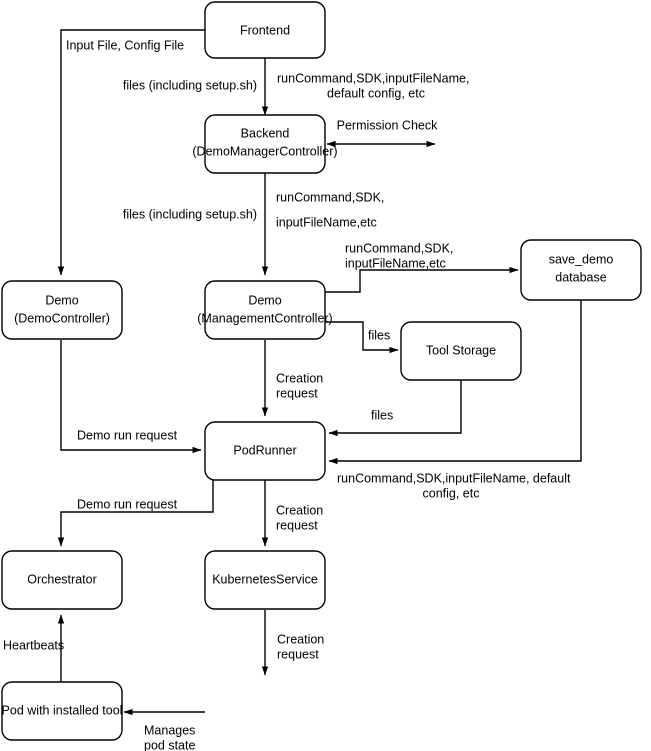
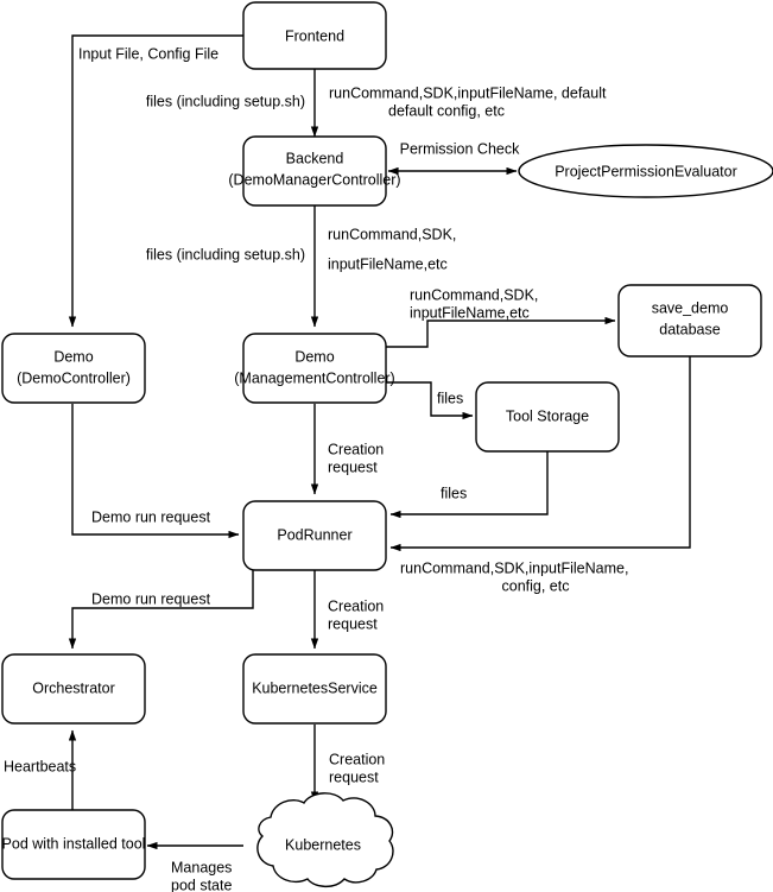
  Input File, Config File
  files (including setup.sh)
- runCommand,SDK,inputFileName,
+ runCommand,SDK,inputFileName, default
  default config, etc
  Permission Check
  runCommand,SDK,
  inputFileName,etc
  files (including setup.sh)
  runCommand,SDK,
  inputFileName,etc
  files
  Creation
  request
  Demo run request
  files
- runCommand,SDK,inputFileName, default
+ runCommand,SDK,inputFileName,
  config, etc
  Demo run request
  Creation
  request
  Creation
  request
  Manages
  pod state
  Heartbeats
  Frontend
  Backend
  (DemoManagerController)
+ ProjectPermissionEvaluator
  Demo
  (DemoController)
  Demo
  (ManagementController)
  save_demo
  database
  Tool Storage
  PodRunner
  Orchestrator
  KubernetesService
  Pod with installed tool
+ Kubernetes
